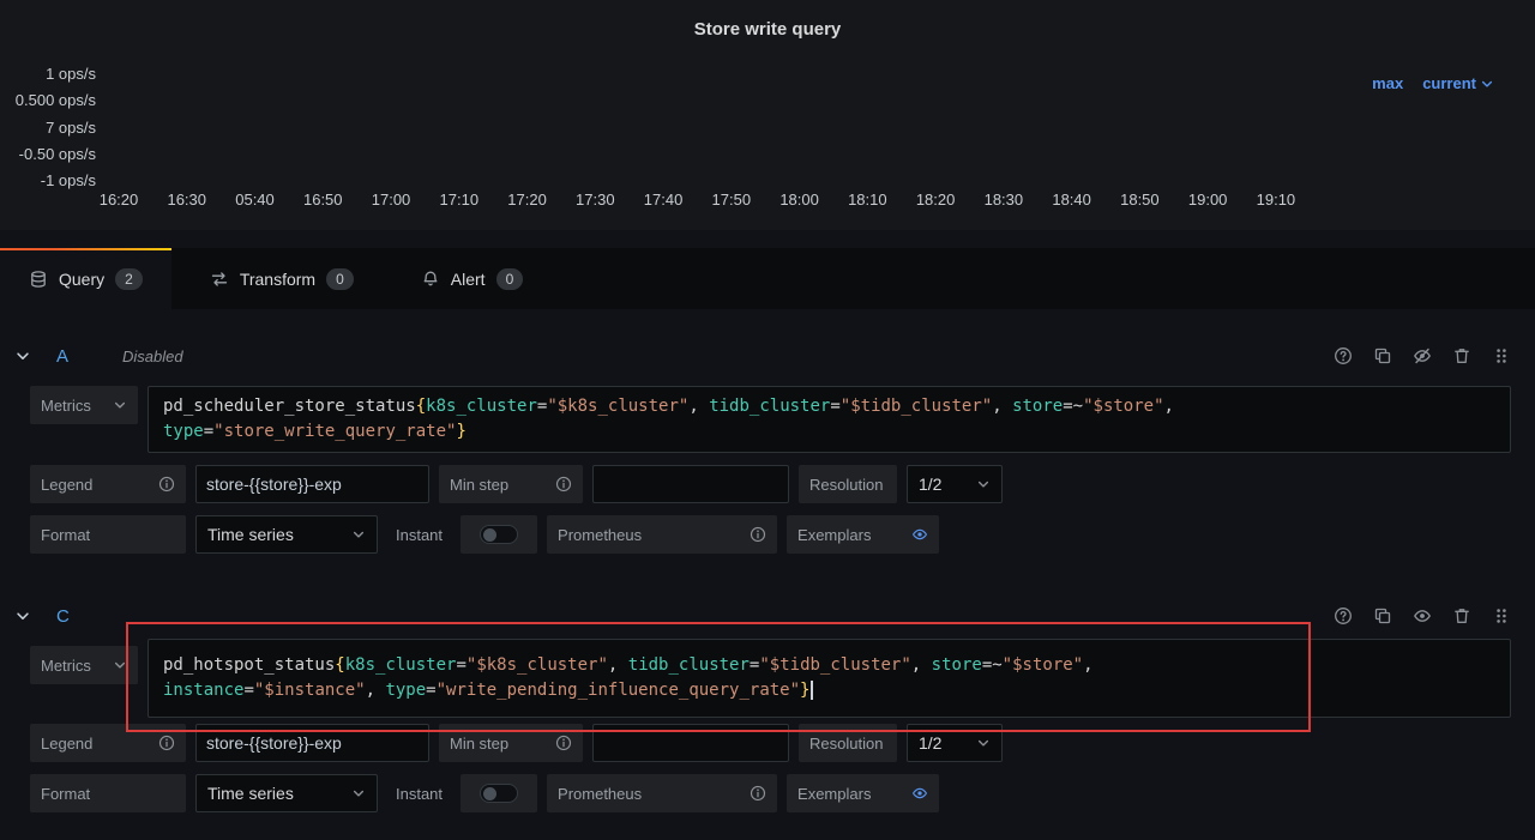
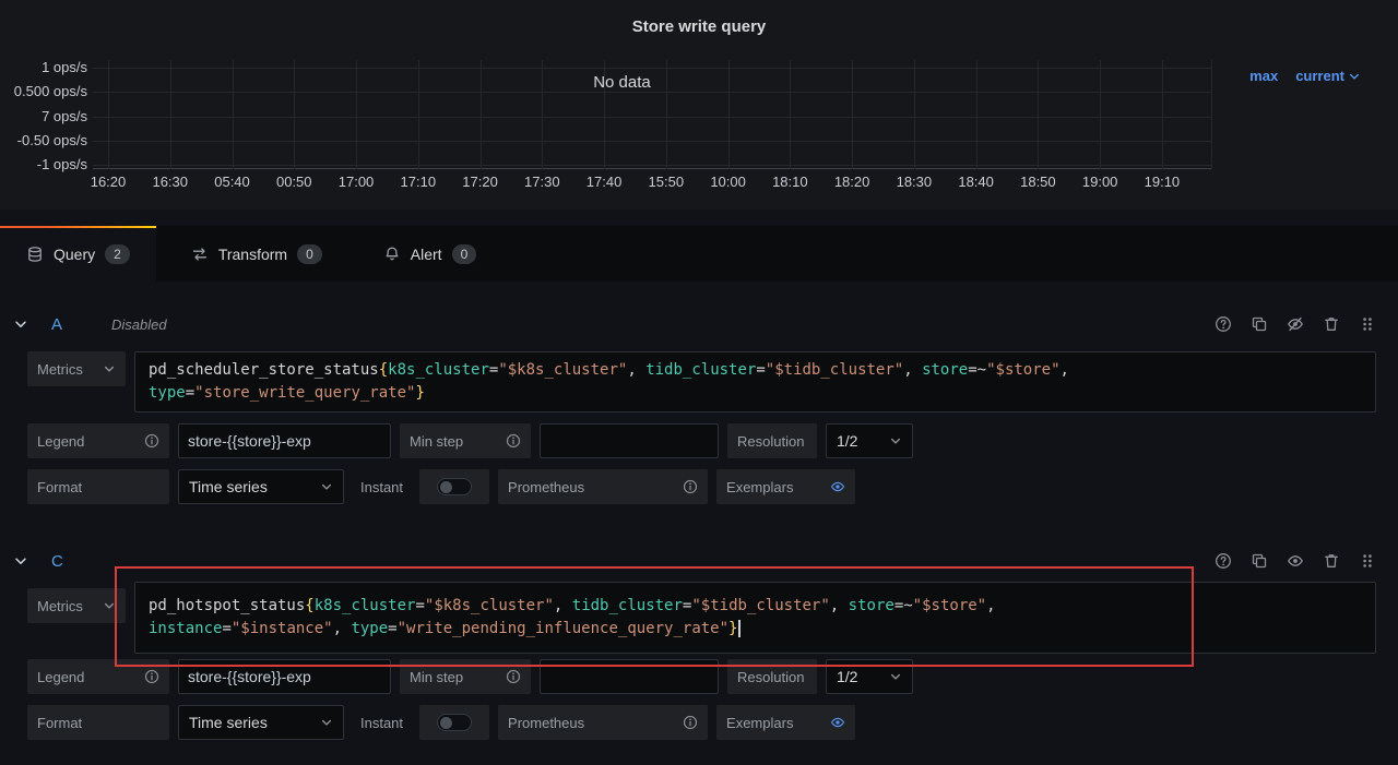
  Store write query
  max
  current
+ No data
  16:20
  16:30
  05:40
- 16:50
+ 00:50
  17:00
  17:10
  17:20
  17:30
  17:40
- 17:50
+ 15:50
- 18:00
+ 10:00
  18:10
  18:20
  18:30
  18:40
  18:50
  19:00
  19:10
  1 ops/s
  0.500 ops/s
  7 ops/s
  -0.50 ops/s
  -1 ops/s
  Query
  2
  Transform
  0
  Alert
  0
  A
  Disabled
  Metrics
  pd_scheduler_store_status{k8s_cluster="$k8s_cluster", tidb_cluster="$tidb_cluster", store=~"$store",
  type="store_write_query_rate"}
  Legend
  store-{{store}}-exp
  Min step
  Resolution
  1/2
  Format
  Time series
  Instant
  Prometheus
  Exemplars
  C
  Metrics
  pd_hotspot_status{k8s_cluster="$k8s_cluster", tidb_cluster="$tidb_cluster", store=~"$store",
  instance="$instance", type="write_pending_influence_query_rate"}
  Legend
  store-{{store}}-exp
  Min step
  Resolution
  1/2
  Format
  Time series
  Instant
  Prometheus
  Exemplars
